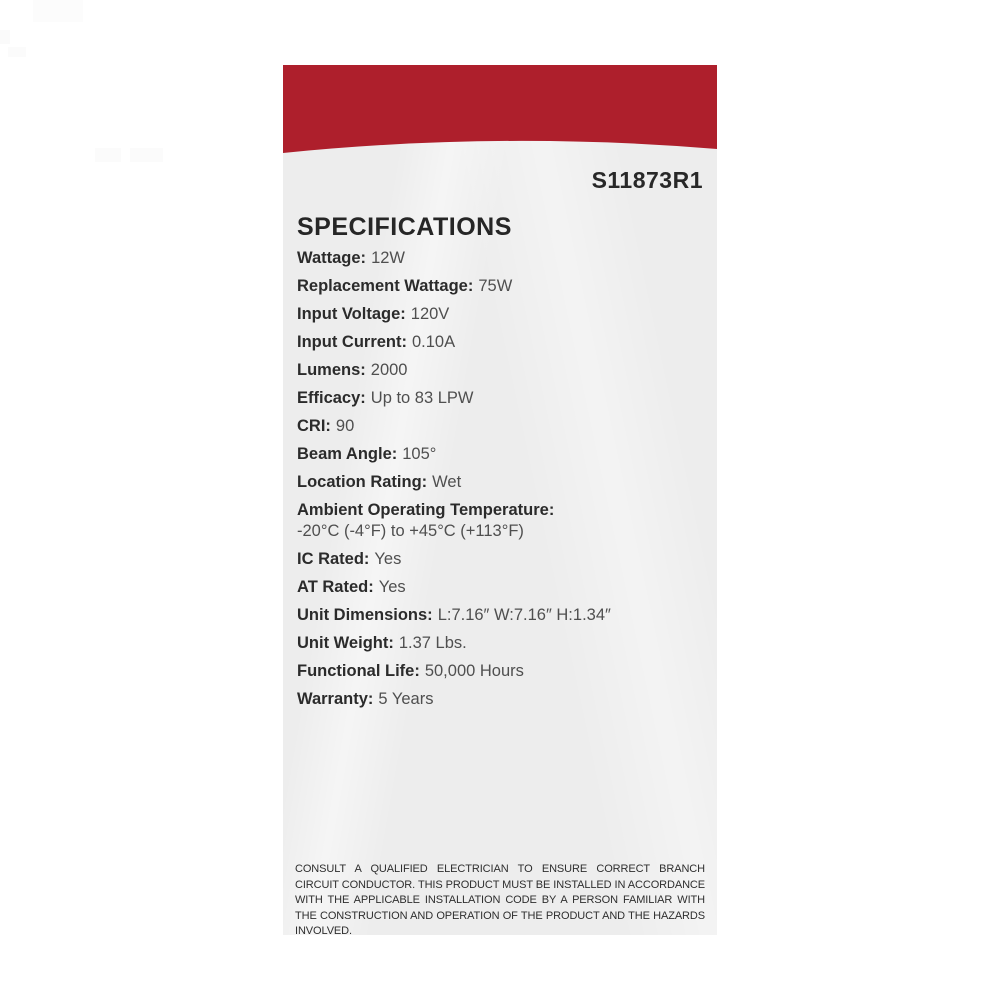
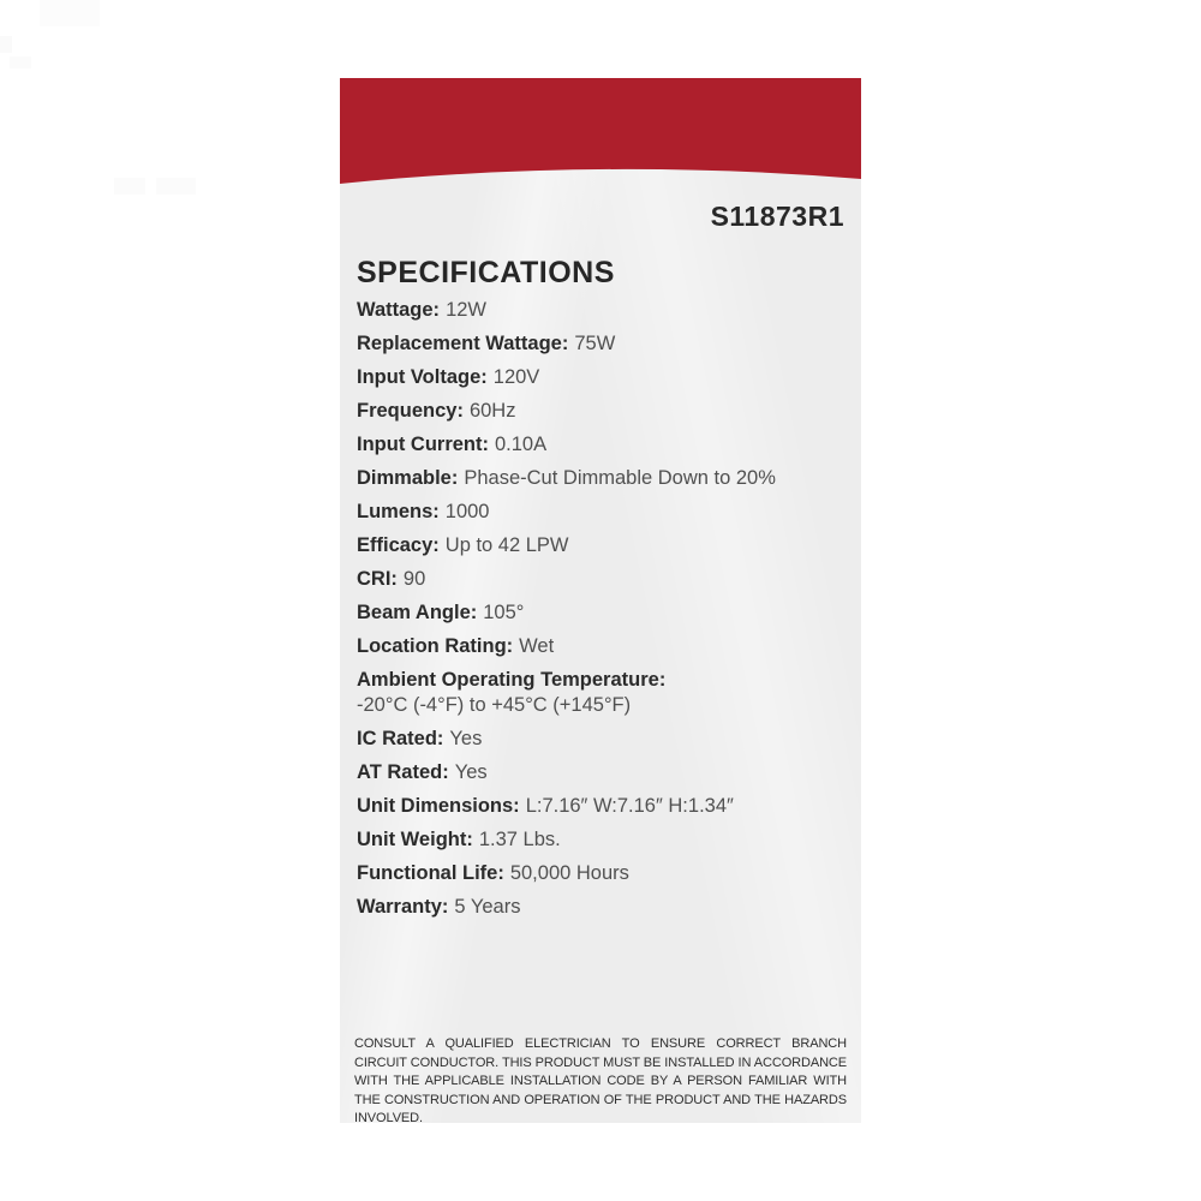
  S11873R1
  SPECIFICATIONS
  Wattage: 12W
  Replacement Wattage: 75W
  Input Voltage: 120V
+ Frequency: 60Hz
  Input Current: 0.10A
+ Dimmable: Phase-Cut Dimmable Down to 20%
- Lumens: 2000
+ Lumens: 1000
- Efficacy: Up to 83 LPW
+ Efficacy: Up to 42 LPW
  CRI: 90
  Beam Angle: 105°
  Location Rating: Wet
  Ambient Operating Temperature:
- -20°C (-4°F) to +45°C (+113°F)
+ -20°C (-4°F) to +45°C (+145°F)
  IC Rated: Yes
  AT Rated: Yes
  Unit Dimensions: L:7.16″ W:7.16″ H:1.34″
  Unit Weight: 1.37 Lbs.
  Functional Life: 50,000 Hours
  Warranty: 5 Years
  CONSULT A QUALIFIED ELECTRICIAN TO ENSURE CORRECT BRANCH CIRCUIT CONDUCTOR. THIS PRODUCT MUST BE INSTALLED IN ACCORDANCE WITH THE APPLICABLE INSTALLATION CODE BY A PERSON FAMILIAR WITH THE CONSTRUCTION AND OPERATION OF THE PRODUCT AND THE HAZARDS INVOLVED.
